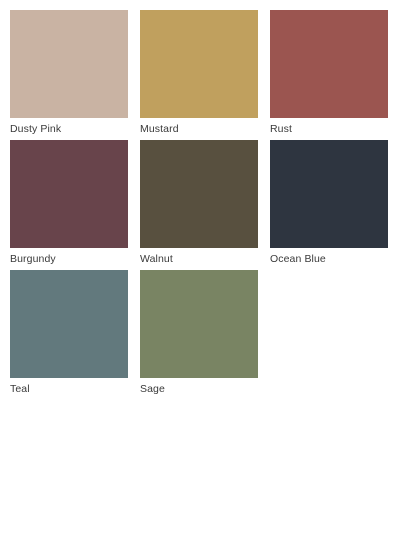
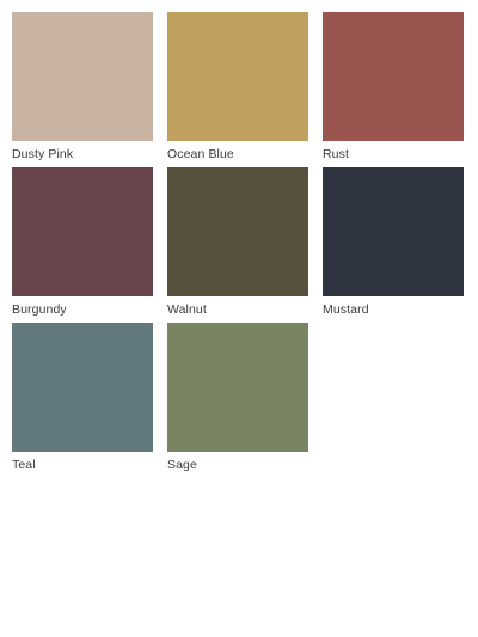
  Dusty Pink
- Mustard
+ Ocean Blue
  Rust
  Burgundy
  Walnut
- Ocean Blue
+ Mustard
  Teal
  Sage
